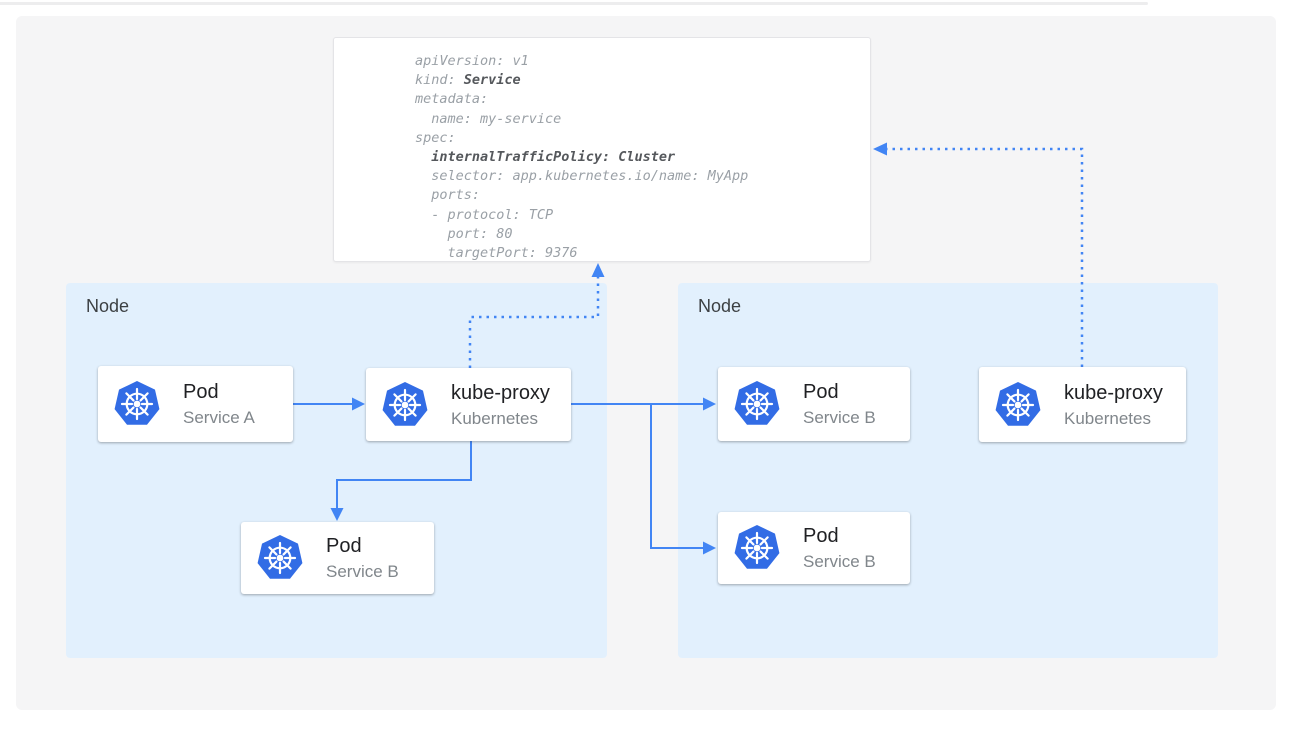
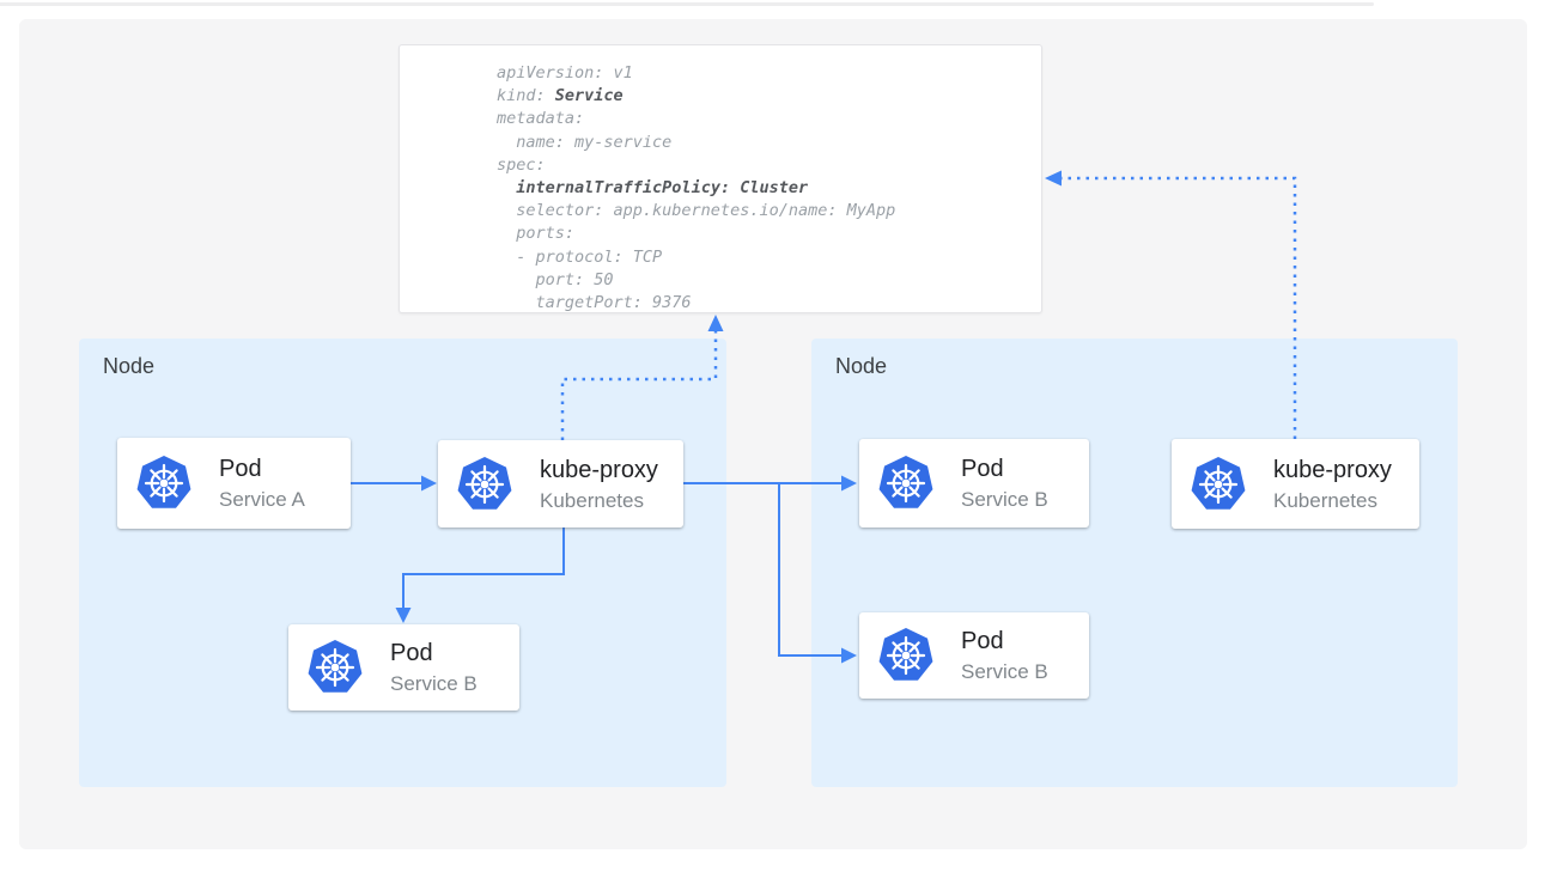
  Node
  Node
  apiVersion: v1
  kind: Service
  metadata:
  name: my-service
  spec:
  internalTrafficPolicy: Cluster
  selector: app.kubernetes.io/name: MyApp
  ports:
  - protocol: TCP
- port: 80
+ port: 50
  targetPort: 9376
  Pod
  Service A
  kube-proxy
  Kubernetes
  Pod
  Service B
  Pod
  Service B
  Pod
  Service B
  kube-proxy
  Kubernetes
